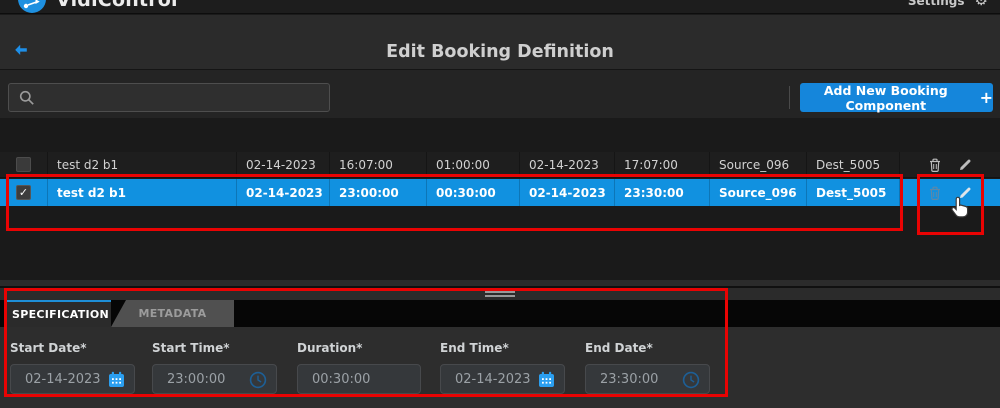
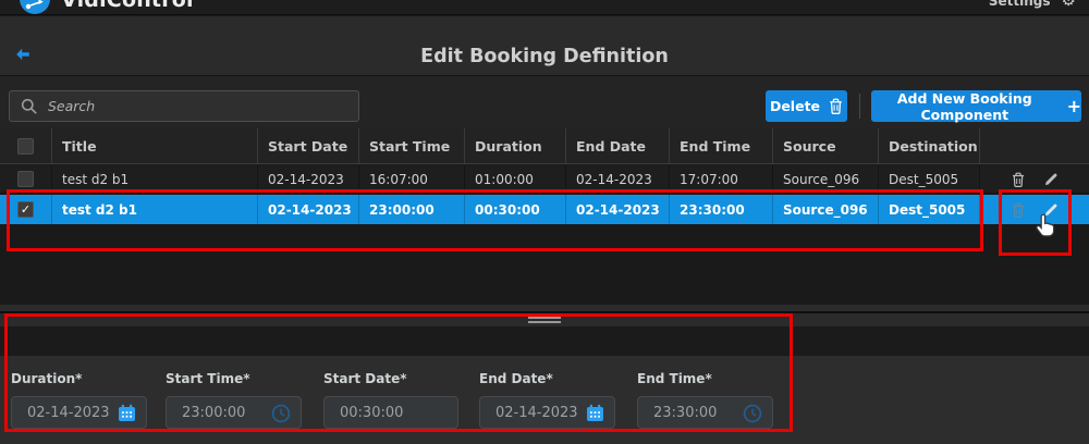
  VidiControl
  Settings
  ⚙
  Edit Booking Definition
+ Search
+ Delete
  Add New Booking Component
  +
+ Title
+ Start Date
+ Start Time
+ Duration
+ End Date
+ End Time
+ Source
+ Destination
  test d2 b1
  02-14-2023
  16:07:00
  01:00:00
  02-14-2023
  17:07:00
  Source_096
  Dest_5005
  ✓
  test d2 b1
  02-14-2023
  23:00:00
  00:30:00
  02-14-2023
  23:30:00
  Source_096
  Dest_5005
- SPECIFICATION
- METADATA
- Start Date*
+ Duration*
  02-14-2023
  Start Time*
  23:00:00
- Duration*
+ Start Date*
  00:30:00
- End Time*
+ End Date*
  02-14-2023
- End Date*
+ End Time*
  23:30:00
